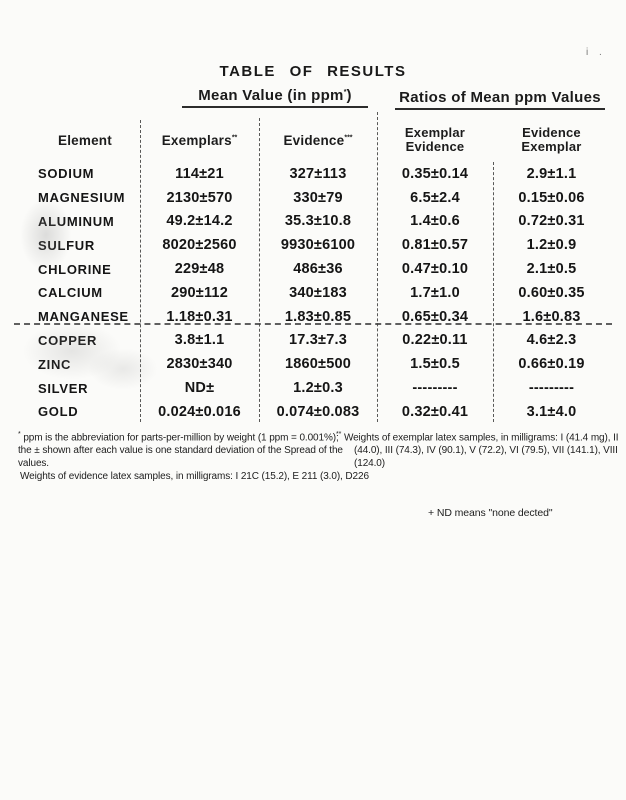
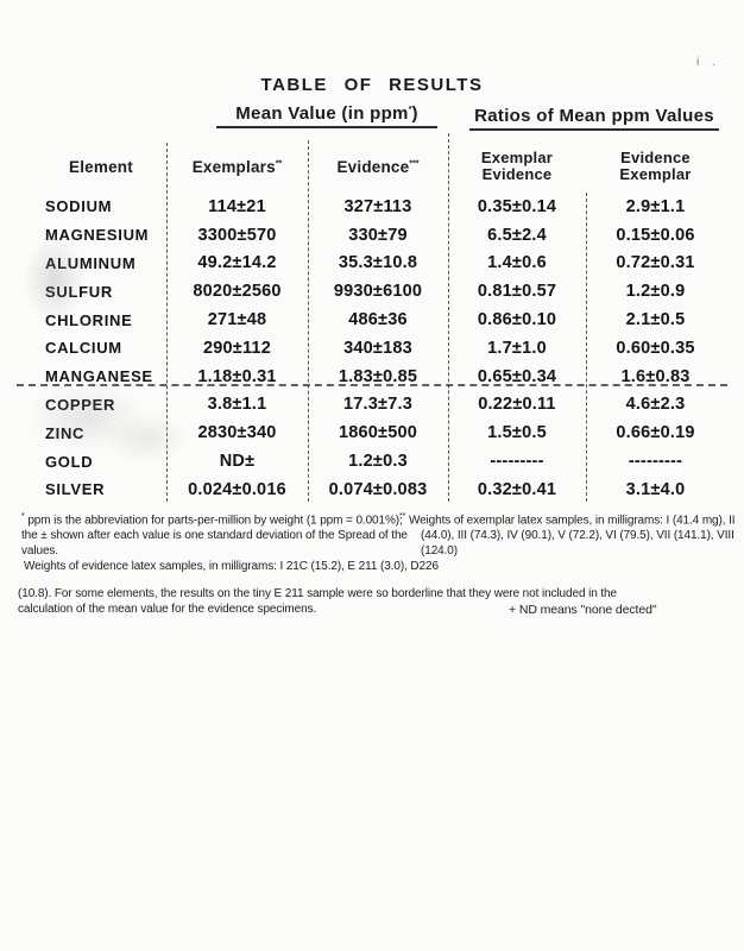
  i .
  TABLE OF RESULTS
  Mean Value (in ppm )
  Ratios of Mean ppm Values
  Element
  Exemplars
  Evidence
  Exemplar
  Evidence
  Evidence
  Exemplar
  SODIUM
  114±21
  327±113
  0.35±0.14
  2.9±1.1
  AGNESIUM
- 2130±570
+ 3300±570
  330±79
  6.5±2.4
  0.15±0.06
  49.2±14.2
  35.3±10.8
  1.4±0.6
  0.72±0.31
  8020±2560
  9930±6100
  0.81±0.57
  1.2±0.9
  LORINE
- 229±48
+ 271±48
  486±36
- 0.47±0.10
+ 0.86±0.10
  2.1±0.5
  CALCIUM
  290±112
  340±183
  1.7±1.0
  0.60±0.35
  MANGANESE
  1.18±0.31
  1.83±0.85
  0.65±0.34
  1.6±0.83
  3.8±1.1
  17.3±7.3
  0.22±0.11
  4.6±2.3
  2830±340
  1860±500
  1.5±0.5
  0.66±0.19
- SILVER
+ GOLD
  ND±
  1.2±0.3
  ---------
  ---------
- GOLD
+ SILVER
  0.024±0.016
  0.074±0.083
  0.32±0.41
  3.1±4.0
  ppm is the abbreviation for parts-per-million by weight (1 ppm = 0.001%); the ± shown after each value is one standard deviation of the Spread of the values.
  Weights of exemplar latex samples, in milligrams: I (41.4 mg), II (44.0), III (74.3), IV (90.1), V (72.2), VI (79.5), VII (141.1), VIII (124.0)
  Weights of evidence latex samples, in milligrams: I 21C (15.2), E 211 (3.0), D226
+ (10.8). For some elements, the results on the tiny E 211 sample were so borderline that they were not included in the calculation of the mean value for the evidence specimens.
  + ND means "none dected"
